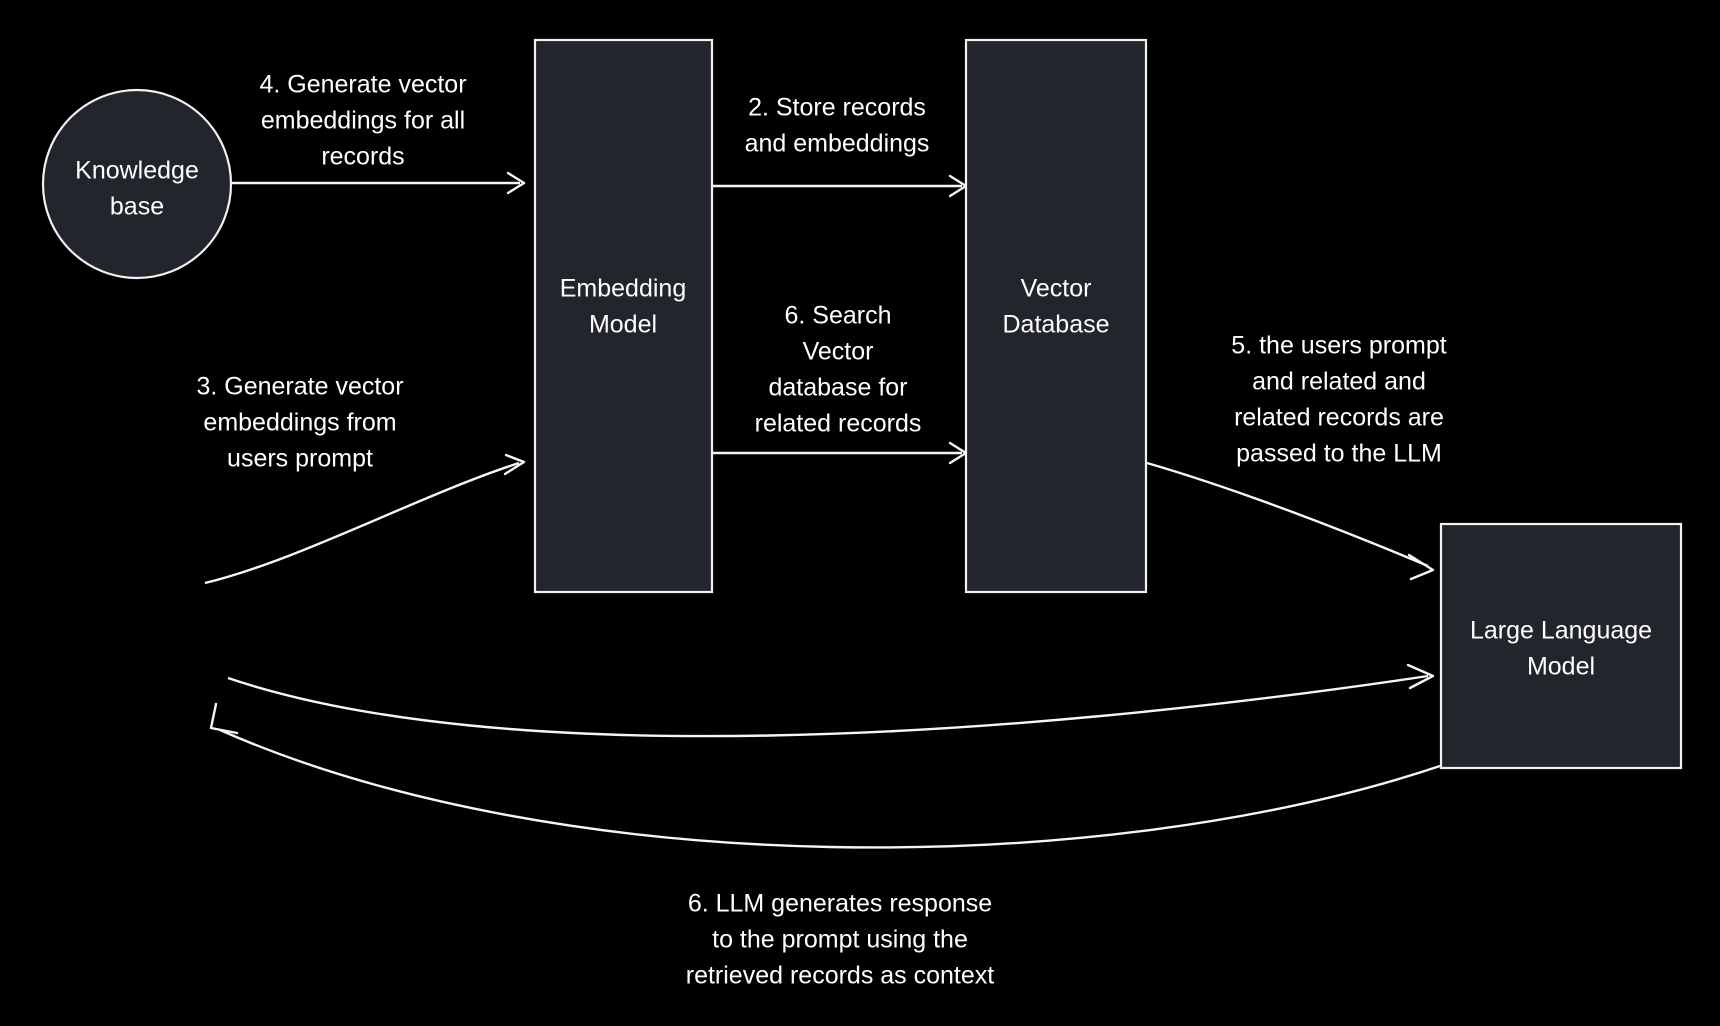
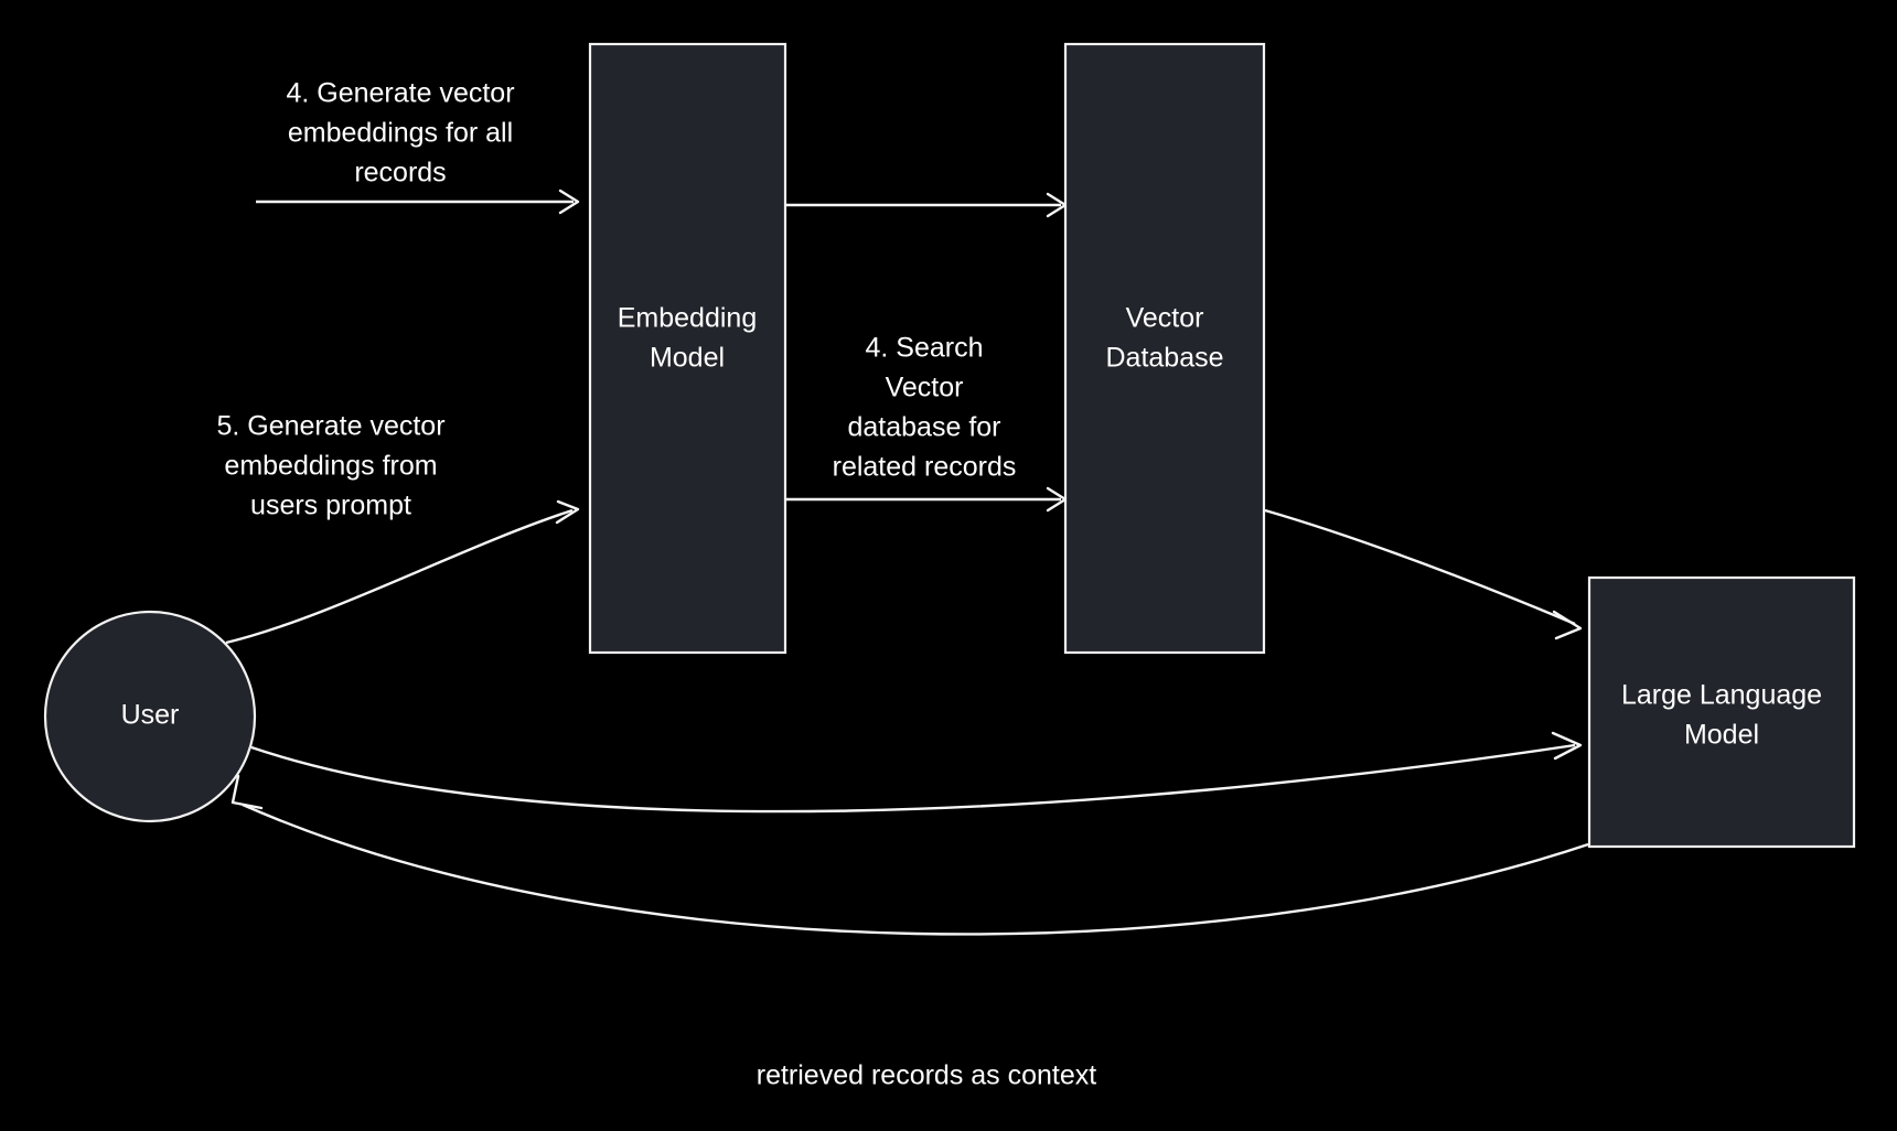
- Knowledge
- base
  Embedding
  Model
  Vector
  Database
+ User
  Large Language
  Model
  4. Generate vector
  embeddings for all
  records
- 2. Store records
- and embeddings
- 3. Generate vector
+ 5. Generate vector
  embeddings from
  users prompt
- 6. Search
+ 4. Search
  Vector
  database for
  related records
- 5. the users prompt
- and related and
- related records are
- passed to the LLM
- 6. LLM generates response
- to the prompt using the
  retrieved records as context
